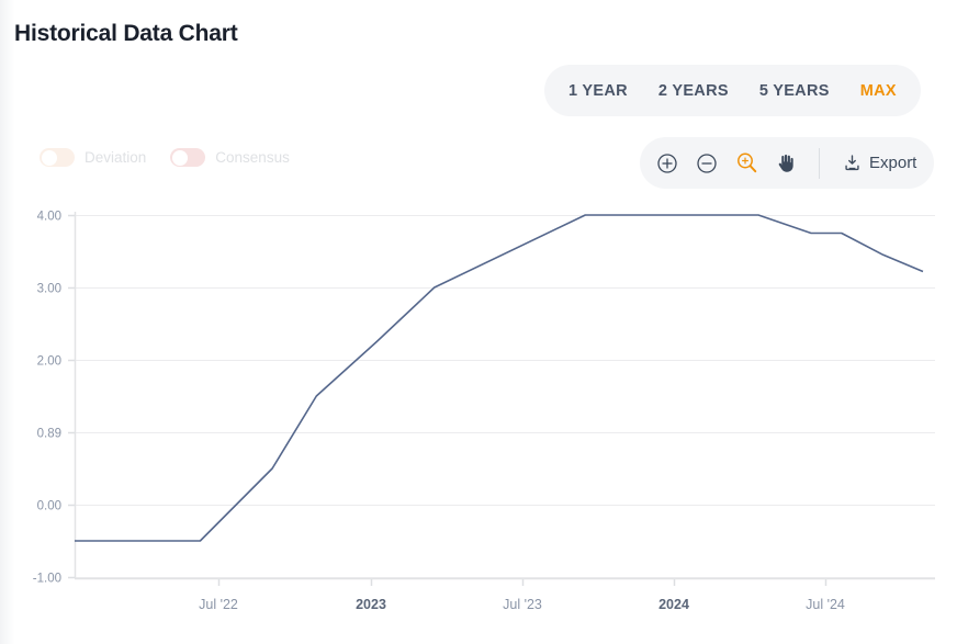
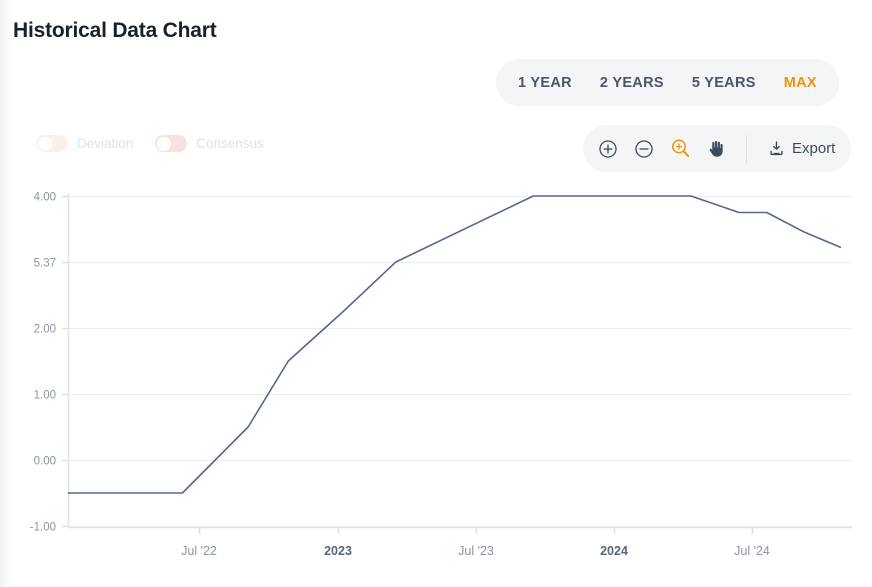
  Historical Data Chart
  1 YEAR
  2 YEARS
  5 YEARS
  MAX
  Deviation
  Consensus
  Export
  4.00
- 3.00
+ 5.37
  2.00
- 0.89
+ 1.00
  0.00
  -1.00
  Jul '22
  2023
  Jul '23
  2024
  Jul '24
